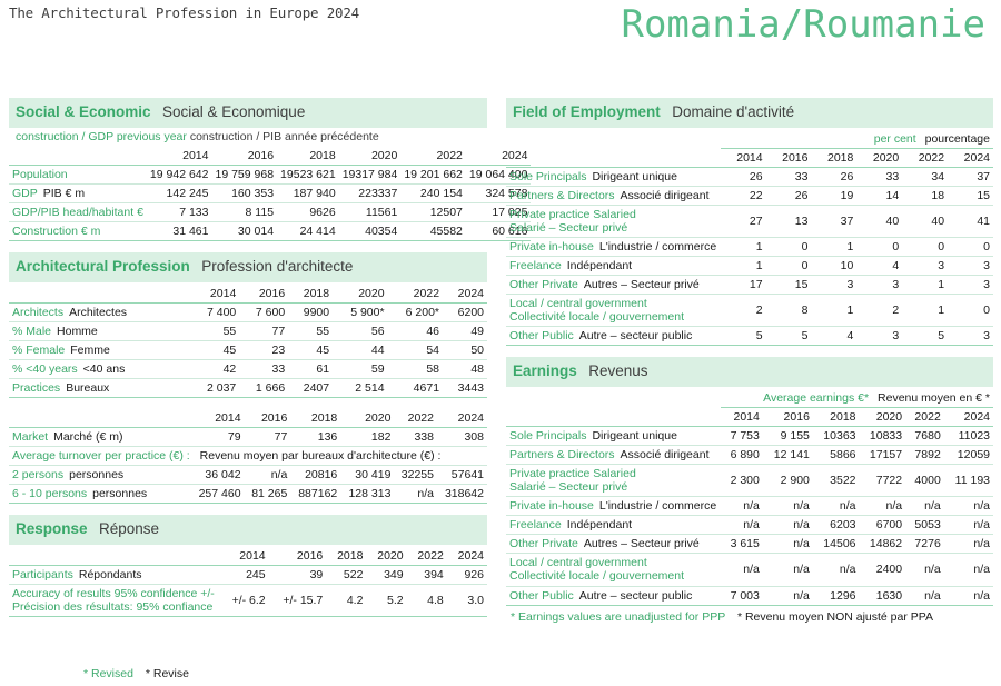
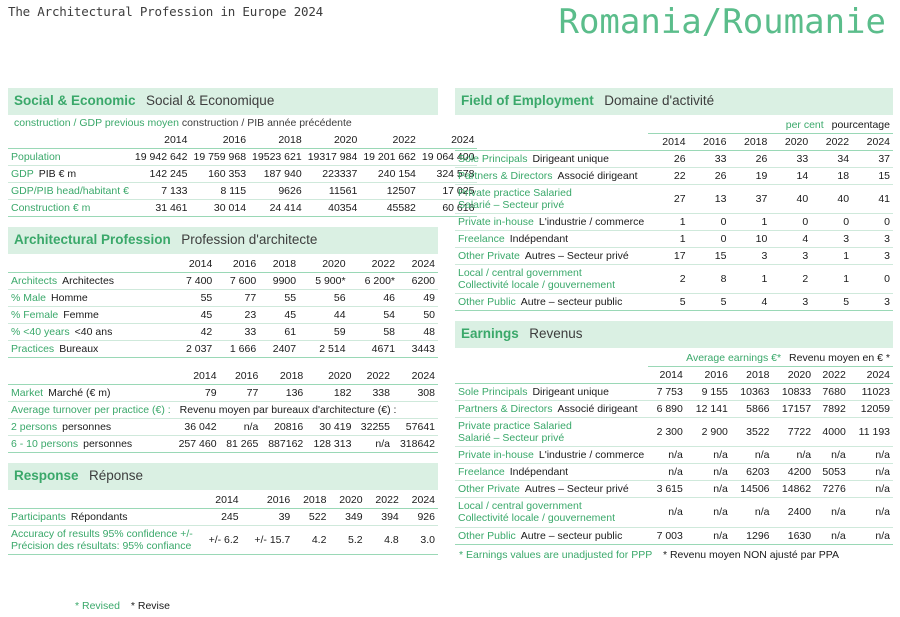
  The Architectural Profession in Europe 2024
  Romania/Roumanie
  Social & Economic Social & Economique
- construction / GDP previous year construction / PIB année précédente
+ construction / GDP previous moyen construction / PIB année précédente
  	2014	2016	2018	2020	2022	2024
  Population	19 942 642	19 759 968	19523 621	19317 984	19 201 662	19 064 400
  GDP PIB € m	142 245	160 353	187 940	223337	240 154	324 578
  GDP/PIB head/habitant €	7 133	8 115	9626	11561	12507	17 025
  Construction € m	31 461	30 014	24 414	40354	45582	60 616
  Architectural Profession Profession d'architecte
  	2014	2016	2018	2020	2022	2024
  Architects Architectes	7 400	7 600	9900	5 900*	6 200*	6200
  % Male Homme	55	77	55	56	46	49
  % Female Femme	45	23	45	44	54	50
  % <40 years <40 ans	42	33	61	59	58	48
  Practices Bureaux	2 037	1 666	2407	2 514	4671	3443
  	2014	2016	2018	2020	2022	2024
  Market Marché (€ m)	79	77	136	182	338	308
  Average turnover per practice (€) : Revenu moyen par bureaux d'architecture (€) :
  2 persons personnes	36 042	n/a	20816	30 419	32255	57641
  6 - 10 persons personnes	257 460	81 265	887162	128 313	n/a	318642
  Response Réponse
  	2014	2016	2018	2020	2022	2024
  Participants Répondants	245	39	522	349	394	926
  Accuracy of results 95% confidence +/- Précision des résultats: 95% confiance	+/- 6.2	+/- 15.7	4.2	5.2	4.8	3.0
  Field of Employment Domaine d'activité
  	per cent pourcentage
  	2014	2016	2018	2020	2022	2024
  Sole Principals Dirigeant unique	26	33	26	33	34	37
  Partners & Directors Associé dirigeant	22	26	19	14	18	15
  Private practice Salaried Salarié – Secteur privé	27	13	37	40	40	41
  Private in-house L'industrie / commerce	1	0	1	0	0	0
  Freelance Indépendant	1	0	10	4	3	3
  Other Private Autres – Secteur privé	17	15	3	3	1	3
  Local / central government Collectivité locale / gouvernement	2	8	1	2	1	0
  Other Public Autre – secteur public	5	5	4	3	5	3
  Earnings Revenus
  	Average earnings €* Revenu moyen en € *
  	2014	2016	2018	2020	2022	2024
  Sole Principals Dirigeant unique	7 753	9 155	10363	10833	7680	11023
  Partners & Directors Associé dirigeant	6 890	12 141	5866	17157	7892	12059
  Private practice Salaried Salarié – Secteur privé	2 300	2 900	3522	7722	4000	11 193
  Private in-house L'industrie / commerce	n/a	n/a	n/a	n/a	n/a	n/a
- Freelance Indépendant	n/a	n/a	6203	6700	5053	n/a
+ Freelance Indépendant	n/a	n/a	6203	4200	5053	n/a
  Other Private Autres – Secteur privé	3 615	n/a	14506	14862	7276	n/a
  Local / central government Collectivité locale / gouvernement	n/a	n/a	n/a	2400	n/a	n/a
  Other Public Autre – secteur public	7 003	n/a	1296	1630	n/a	n/a
  * Earnings values are unadjusted for PPP * Revenu moyen NON ajusté par PPA
  * Revised * Revise
